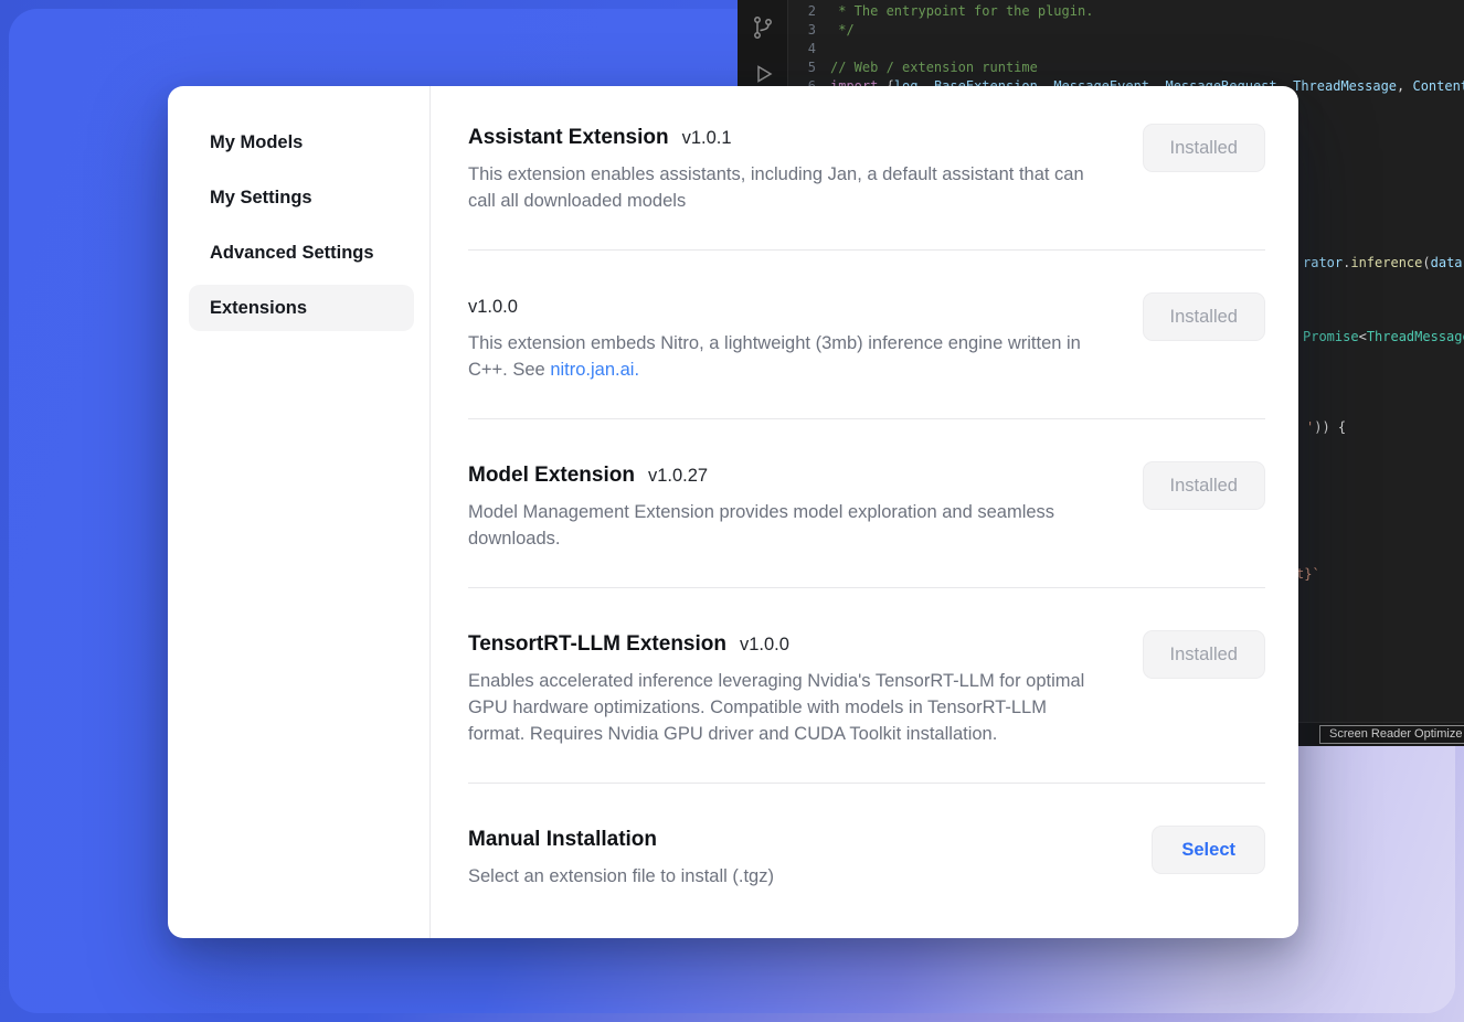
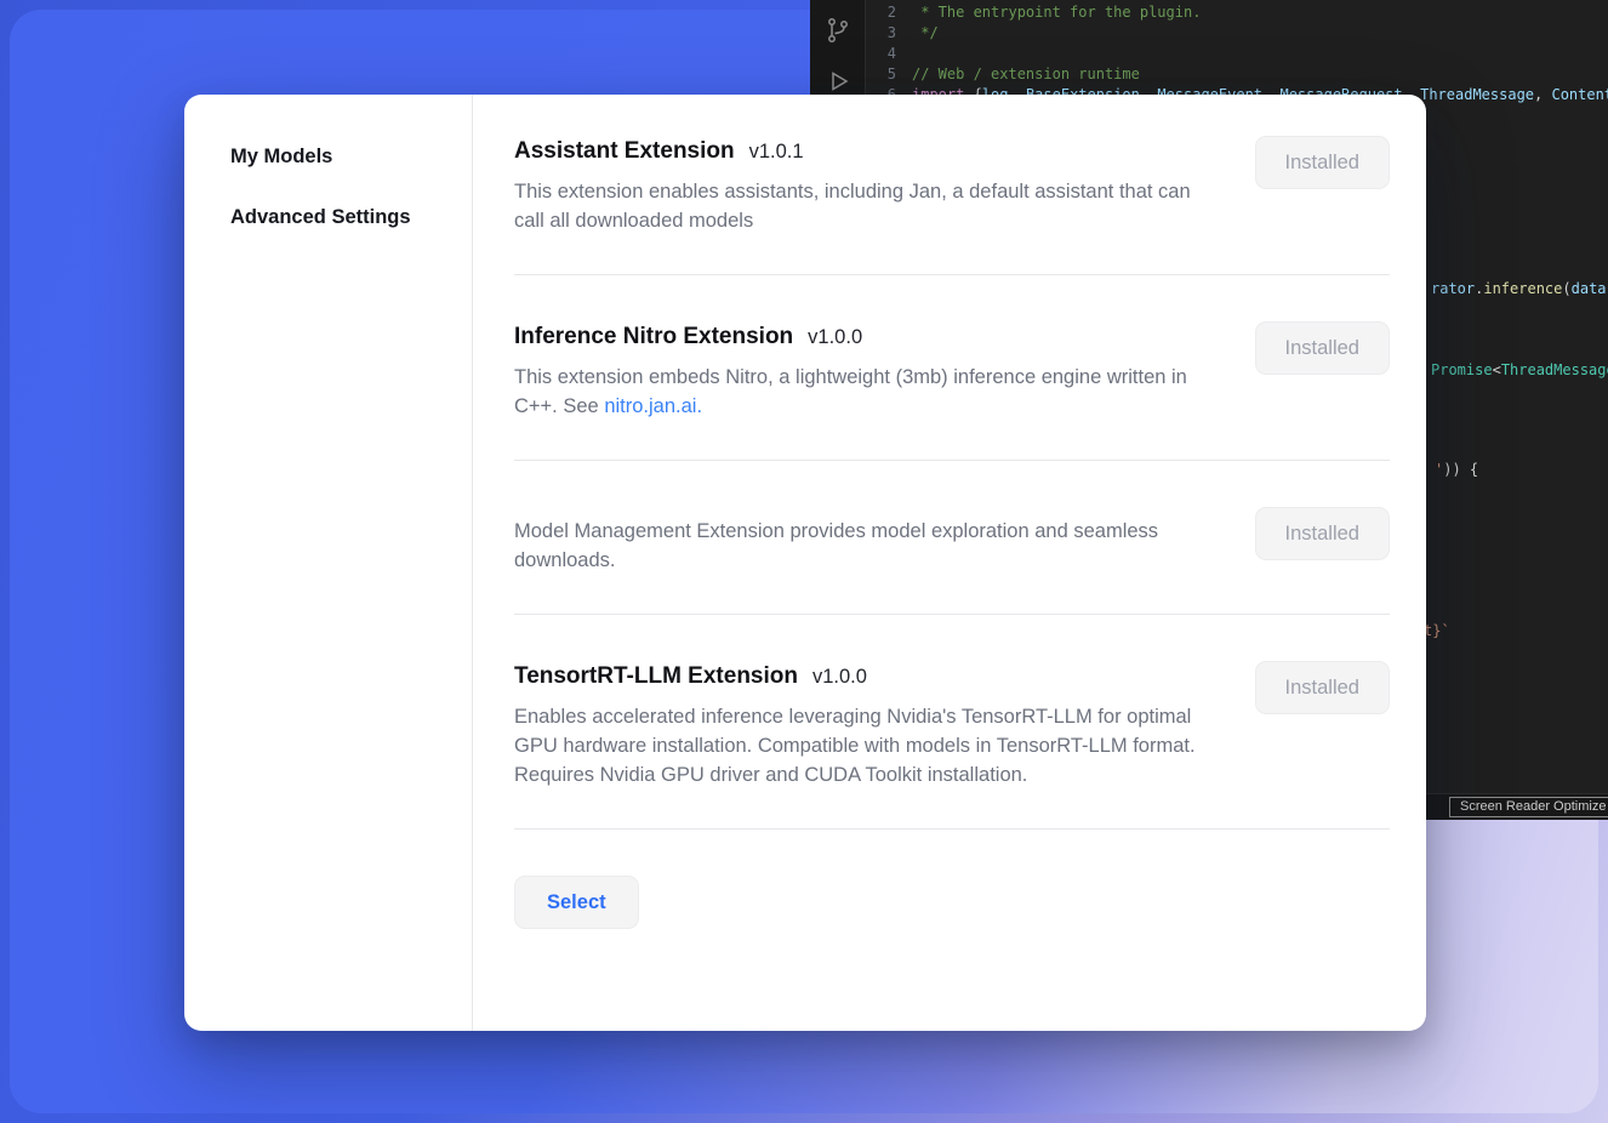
  2 * The entrypoint for the plugin.
  3 */
  4
  5 // Web / extension runtime
  rator.inference(data
  Promise<ThreadMessag
  ')) {
  t}`
  Screen Reader Optimize
  My Models
- My Settings
  Advanced Settings
- Extensions
  Assistant Extension
  v1.0.1
  This extension enables assistants, including Jan, a default assistant that can call all downloaded models
  Installed
+ Inference Nitro Extension
  v1.0.0
  This extension embeds Nitro, a lightweight (3mb) inference engine written in C++. See nitro.jan.ai.
  Installed
- Model Extension
- v1.0.27
  Model Management Extension provides model exploration and seamless downloads.
  Installed
  TensortRT-LLM Extension
  v1.0.0
- Enables accelerated inference leveraging Nvidia's TensorRT-LLM for optimal GPU hardware optimizations. Compatible with models in TensorRT-LLM format. Requires Nvidia GPU driver and CUDA Toolkit installation.
+ Enables accelerated inference leveraging Nvidia's TensorRT-LLM for optimal GPU hardware installation. Compatible with models in TensorRT-LLM format. Requires Nvidia GPU driver and CUDA Toolkit installation.
  Installed
- Manual Installation
- Select an extension file to install (.tgz)
  Select
